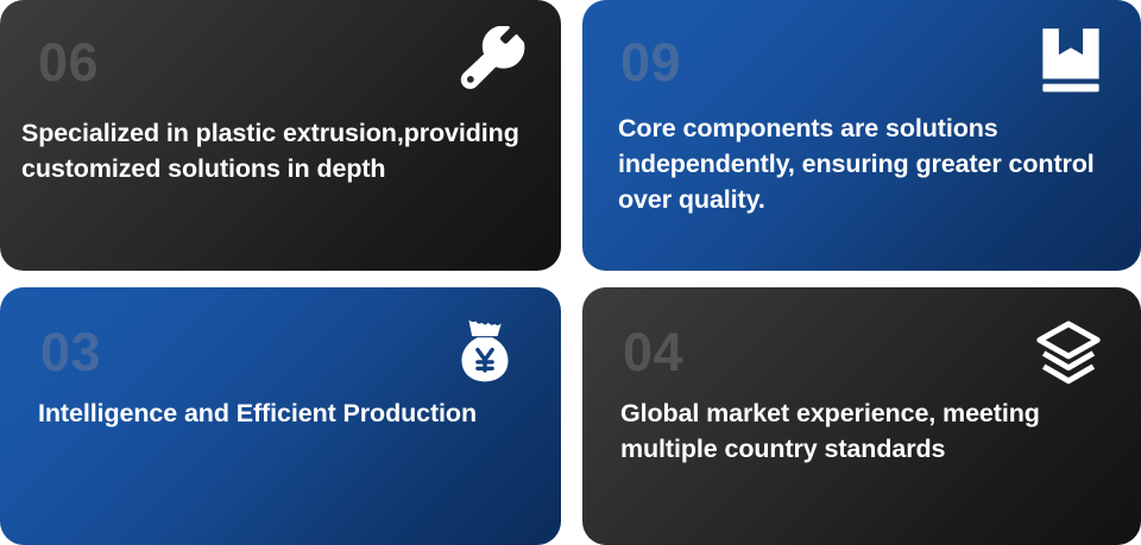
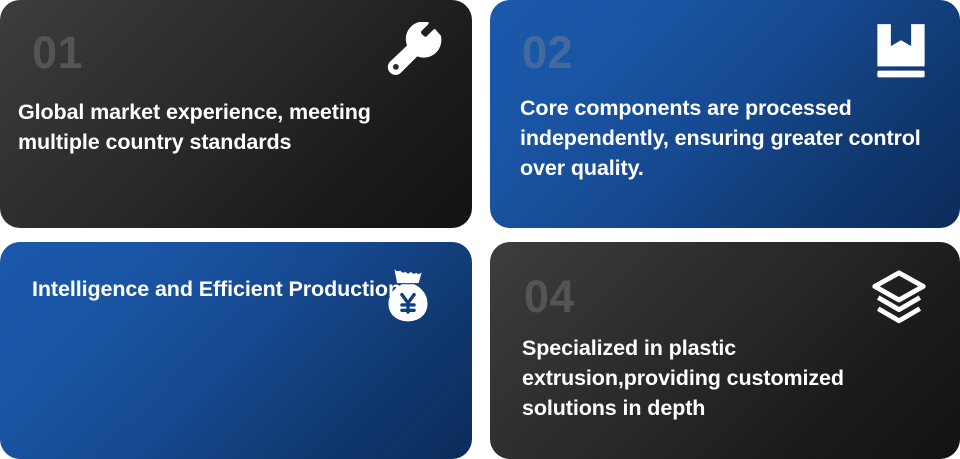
- 06
+ 01
- Specialized in plastic extrusion,providing customized solutions in depth
+ Global market experience, meeting multiple country standards
- 09
+ 02
- Core components are solutions independently, ensuring greater control over quality.
+ Core components are processed independently, ensuring greater control over quality.
- 03
  Intelligence and Efficient Production
  04
- Global market experience, meeting multiple country standards
+ Specialized in plastic extrusion,providing customized solutions in depth
